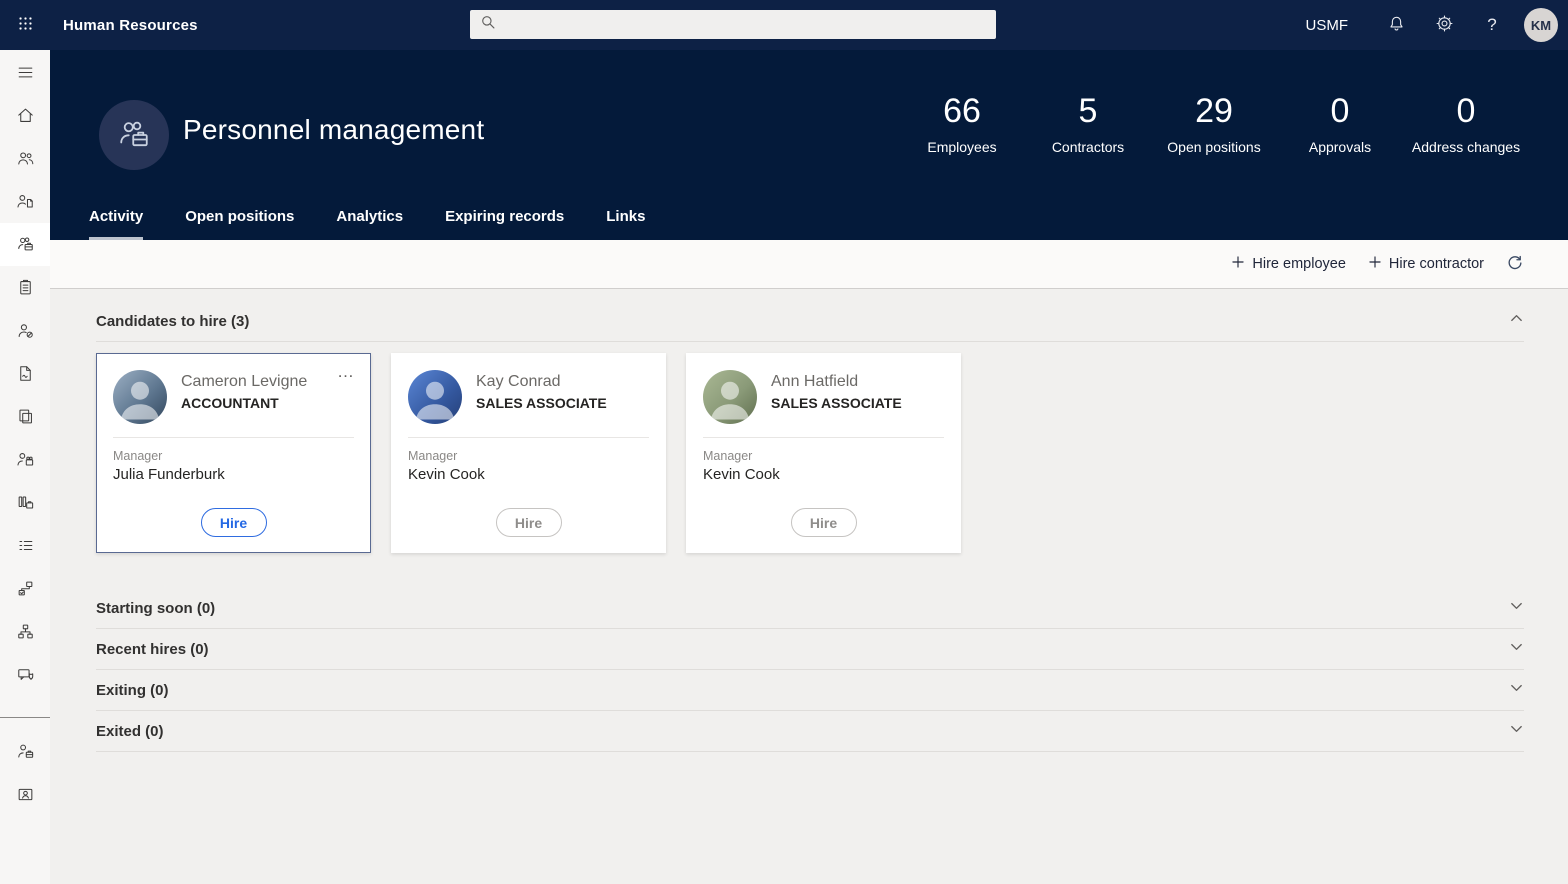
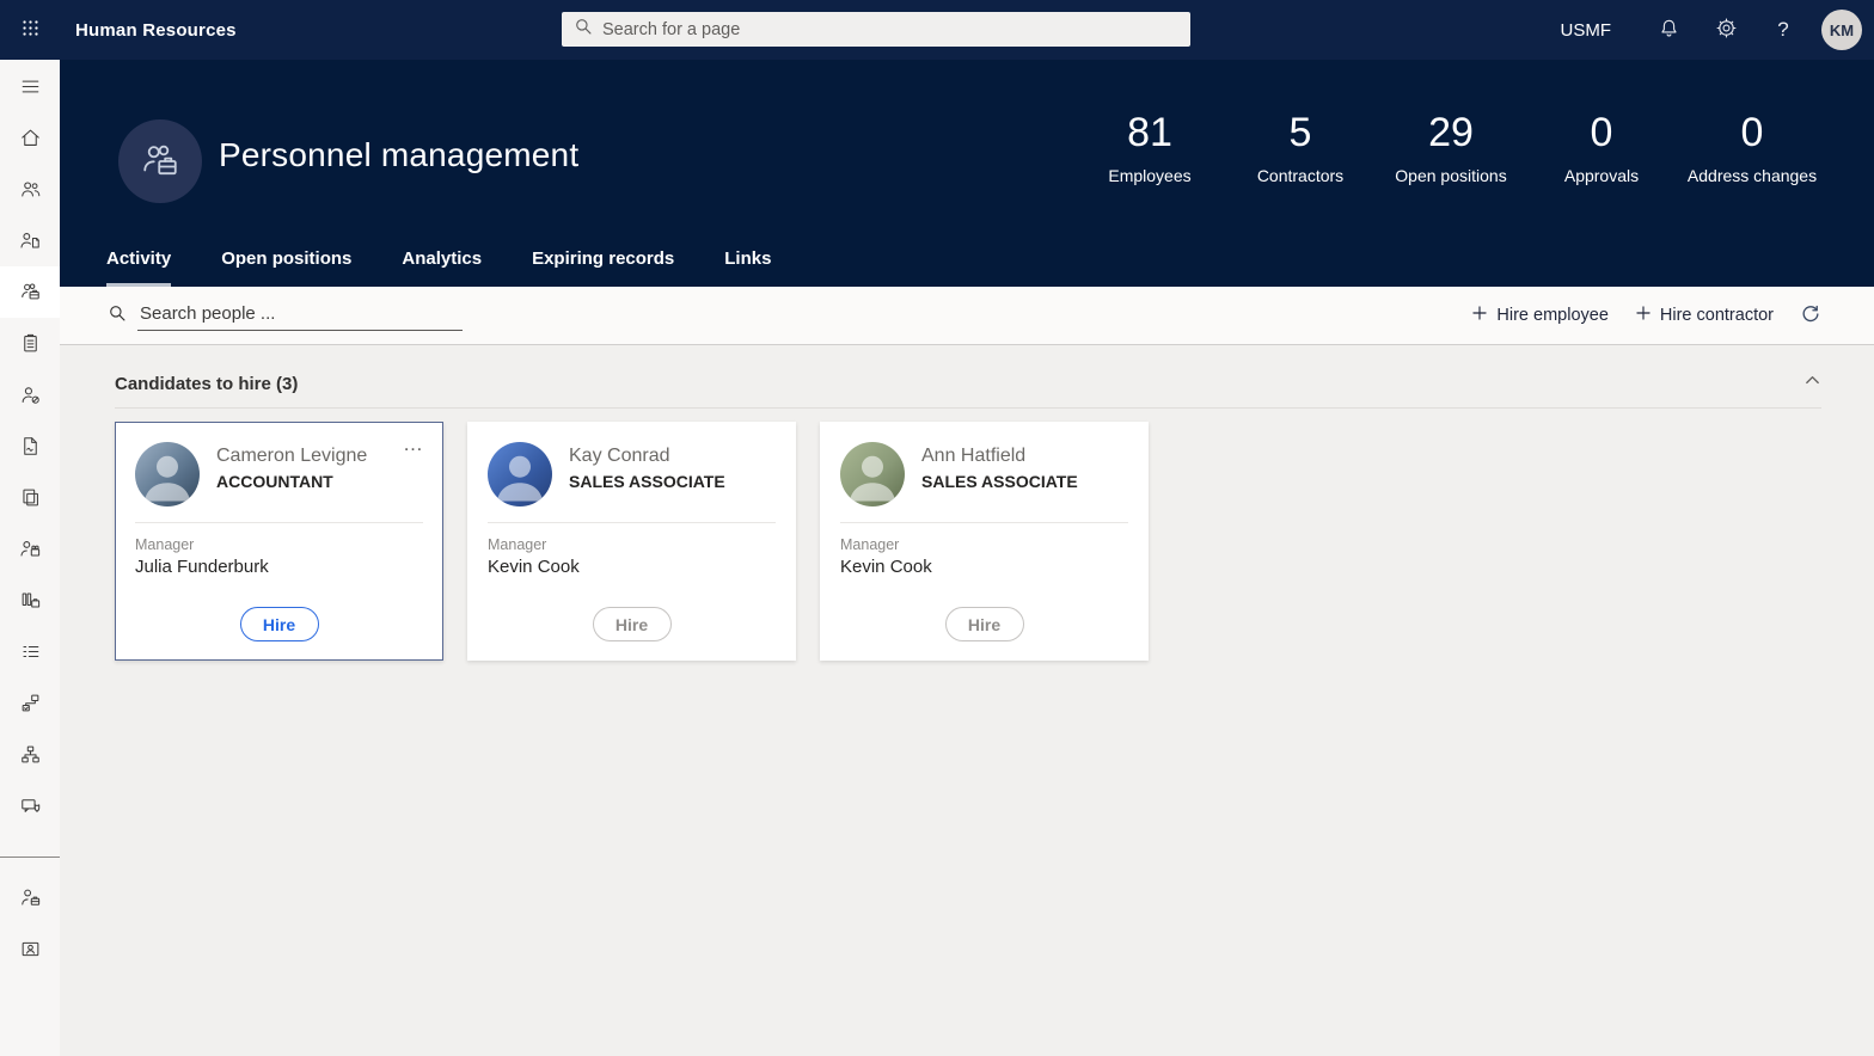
  Human Resources
+ Search for a page
  USMF
  ?
  KM
  Personnel management
- 66
+ 81
  Employees
  5
  Contractors
  29
  Open positions
  0
  Approvals
  0
  Address changes
  Activity
  Open positions
  Analytics
  Expiring records
  Links
+ Search people ...
  Hire employee
  Hire contractor
  Candidates to hire (3)
  Cameron Levigne
  ACCOUNTANT
  …
  Manager
  Julia Funderburk
  Hire
  Kay Conrad
  SALES ASSOCIATE
  Manager
  Kevin Cook
  Hire
  Ann Hatfield
  SALES ASSOCIATE
  Manager
  Kevin Cook
  Hire
- Starting soon (0)
- Recent hires (0)
- Exiting (0)
- Exited (0)
